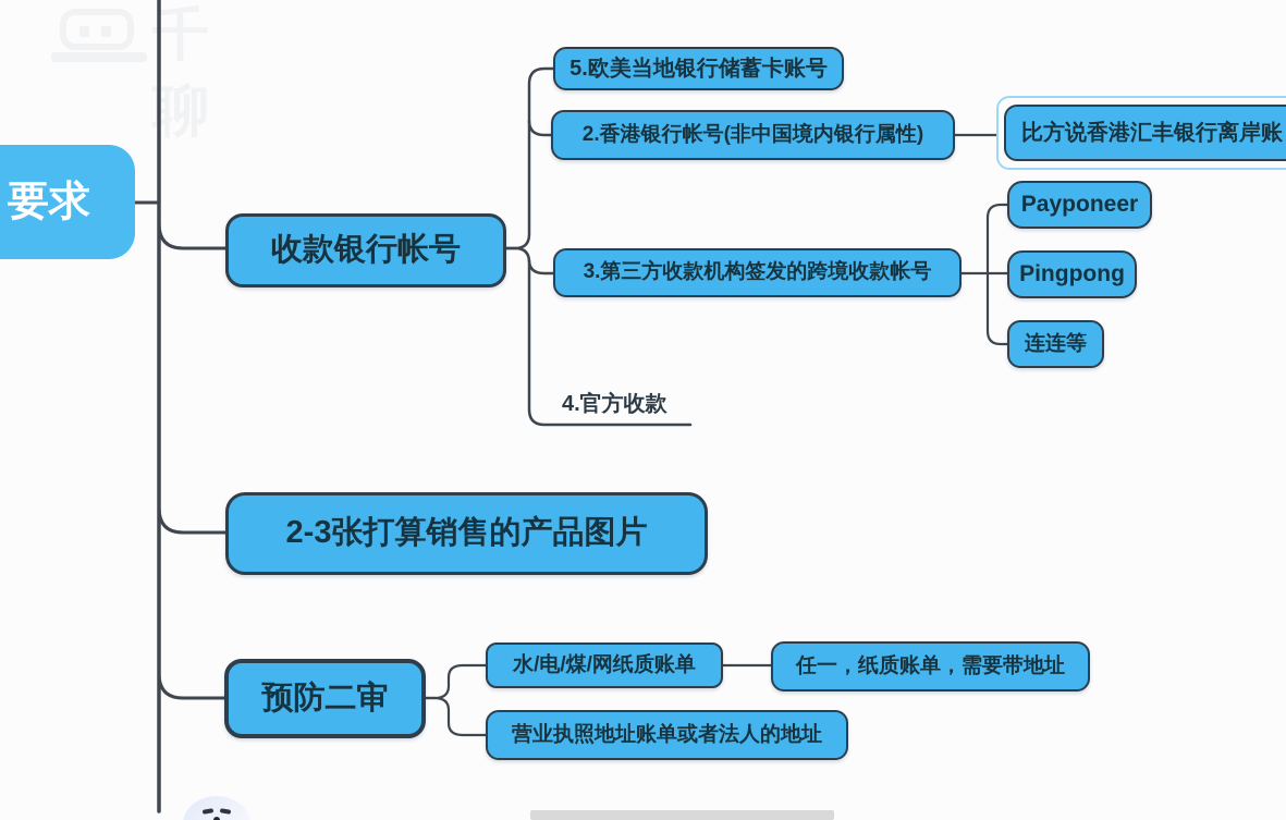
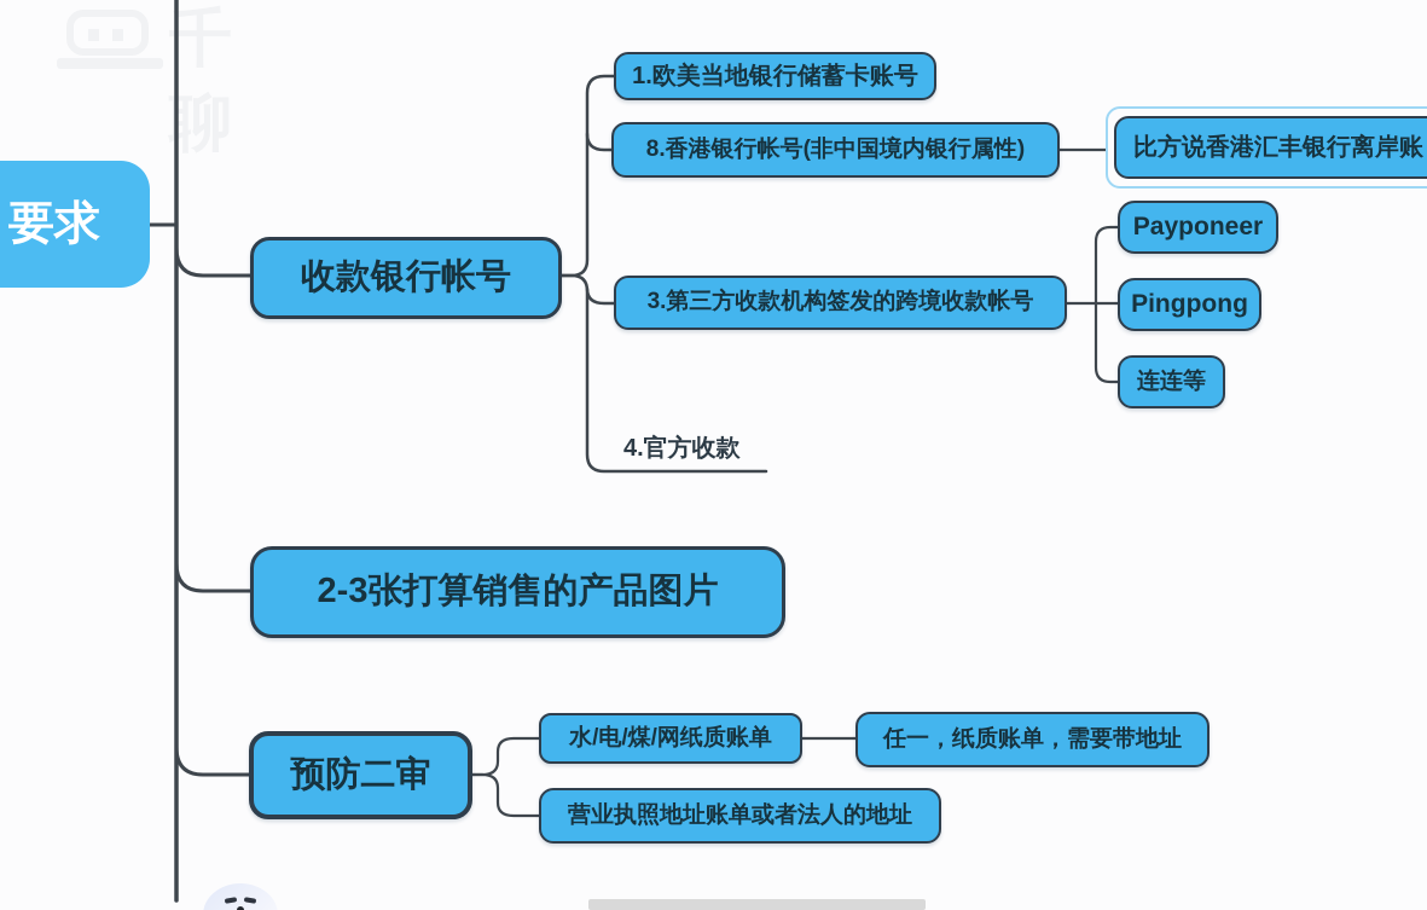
  千聊
  要求
  收款银行帐号
- 5.欧美当地银行储蓄卡账号
+ 1.欧美当地银行储蓄卡账号
- 2.香港银行帐号(非中国境内银行属性)
+ 8.香港银行帐号(非中国境内银行属性)
  比方说香港汇丰银行离岸账
  3.第三方收款机构签发的跨境收款帐号
  Payponeer
  Pingpong
  连连等
  4.官方收款
  2-3张打算销售的产品图片
  预防二审
  水/电/煤/网纸质账单
  任一，纸质账单，需要带地址
  营业执照地址账单或者法人的地址
